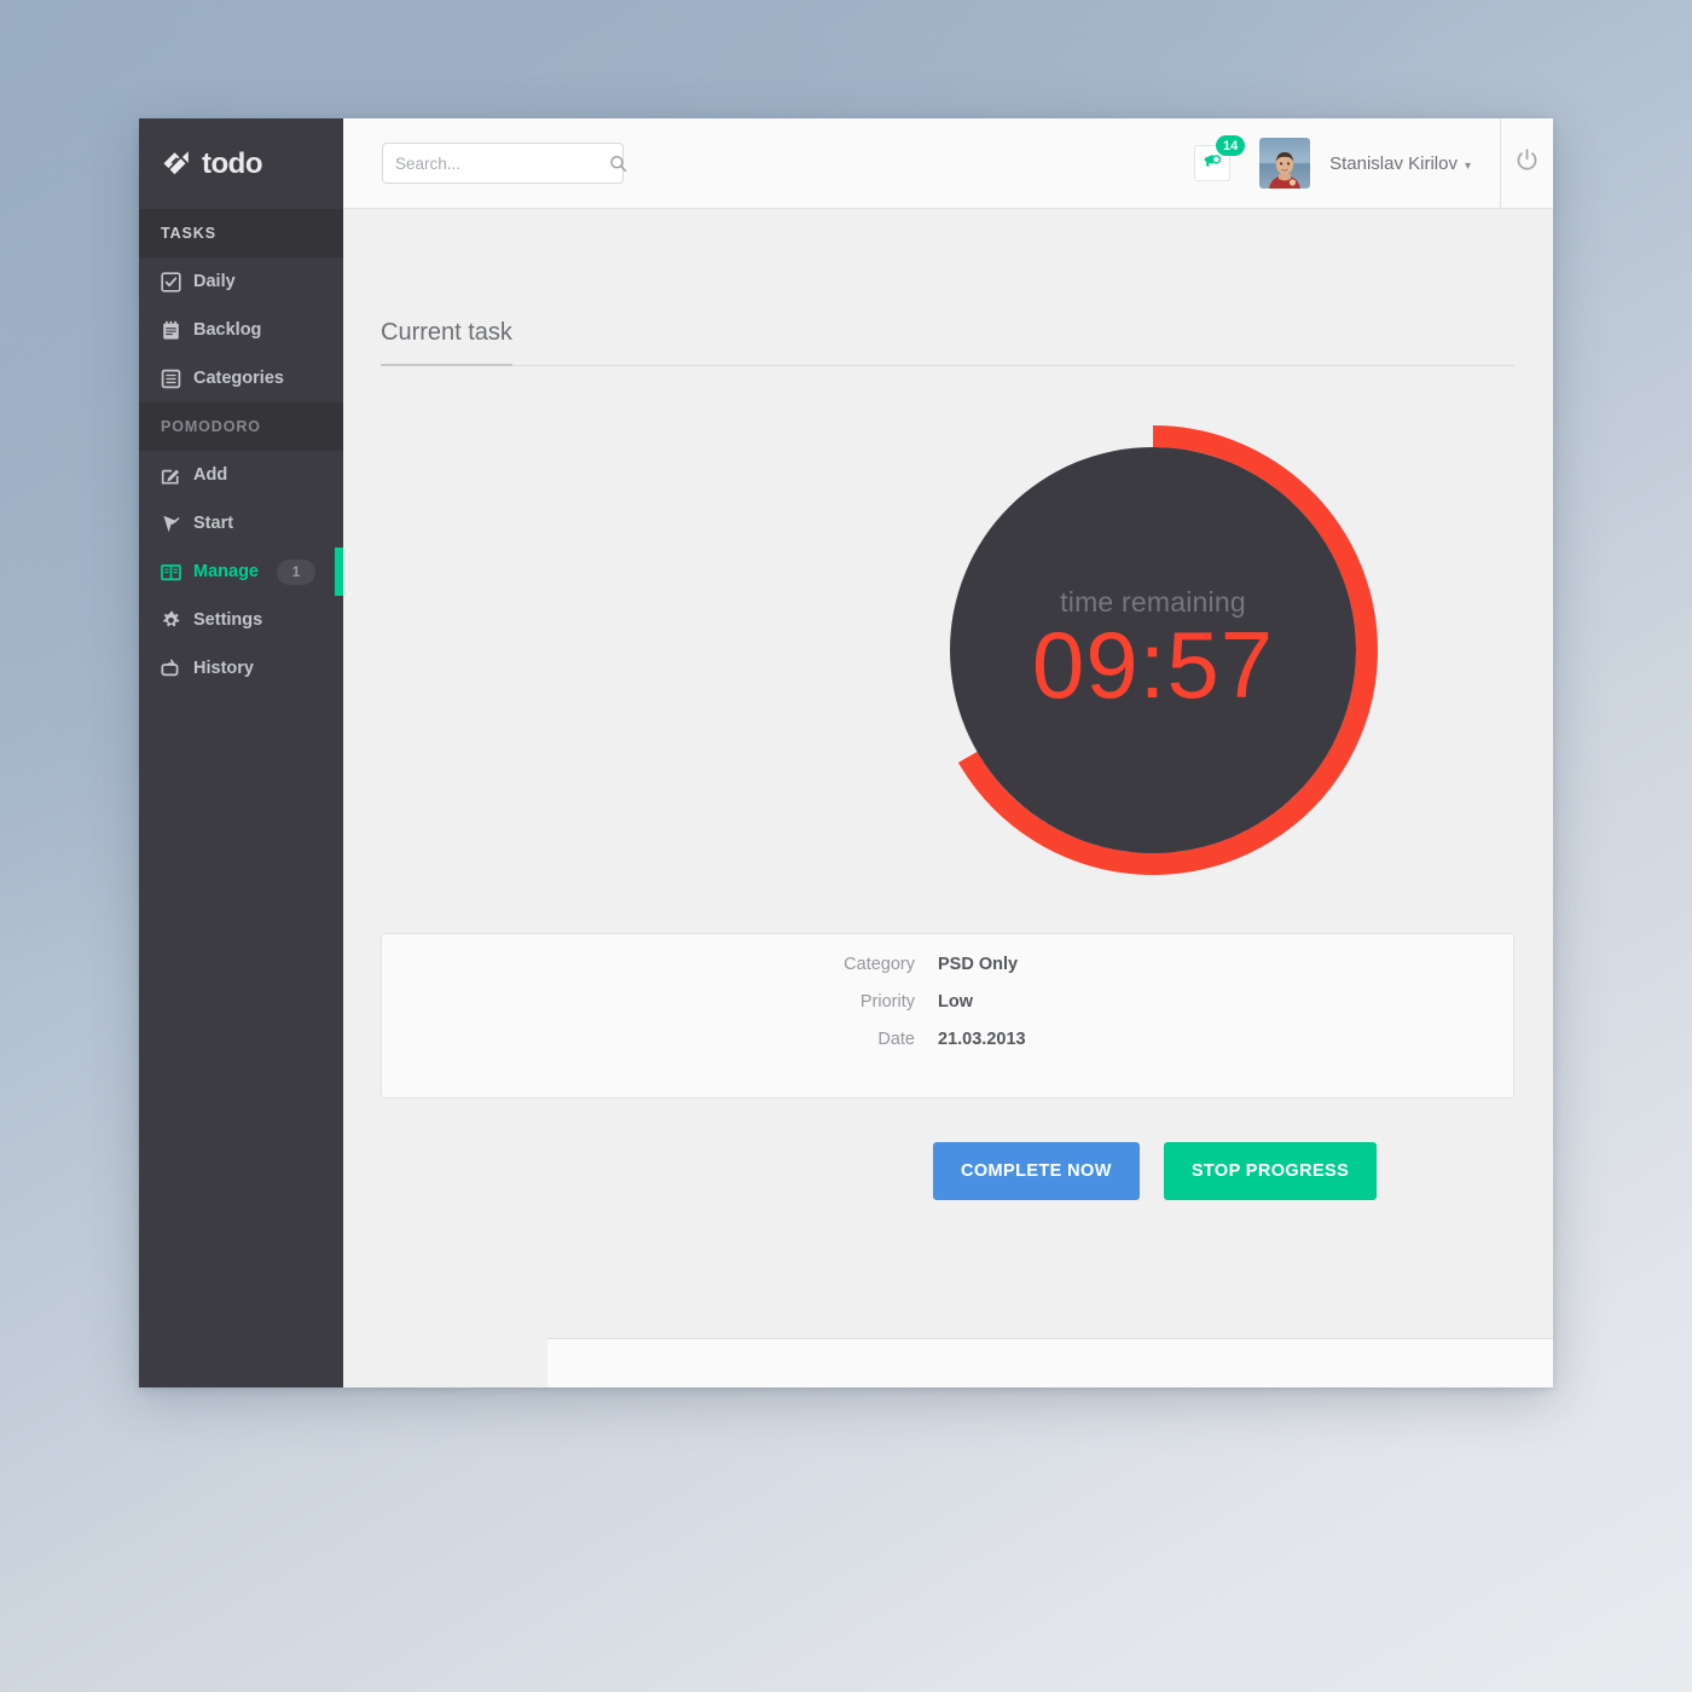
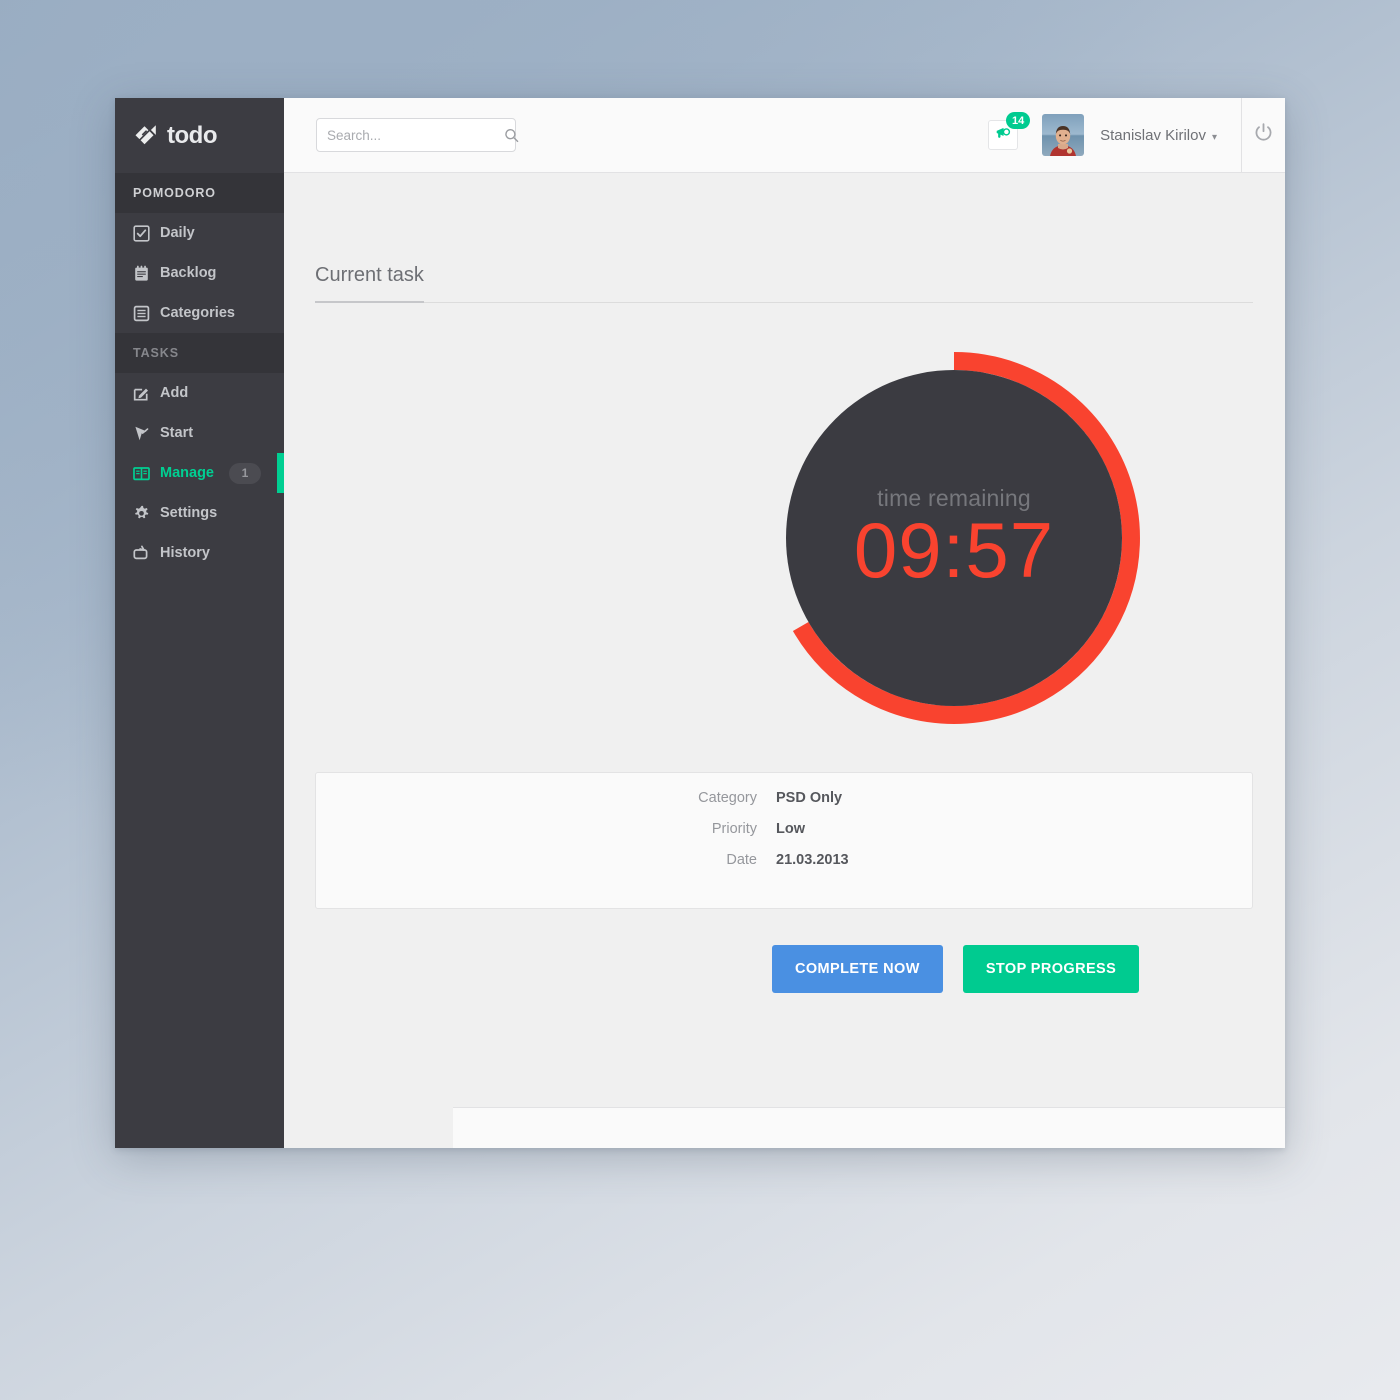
  todo
- TASKS
+ POMODORO
  Daily
  Backlog
  Categories
- POMODORO
+ TASKS
  Add
  Start
  Manage
  1
  Settings
  History
  Search...
  14
  Stanislav Kirilov ▾
  Current task
  time remaining
  09:57
  Category	PSD Only
  Priority	Low
  Date	21.03.2013
  COMPLETE NOW
  STOP PROGRESS
